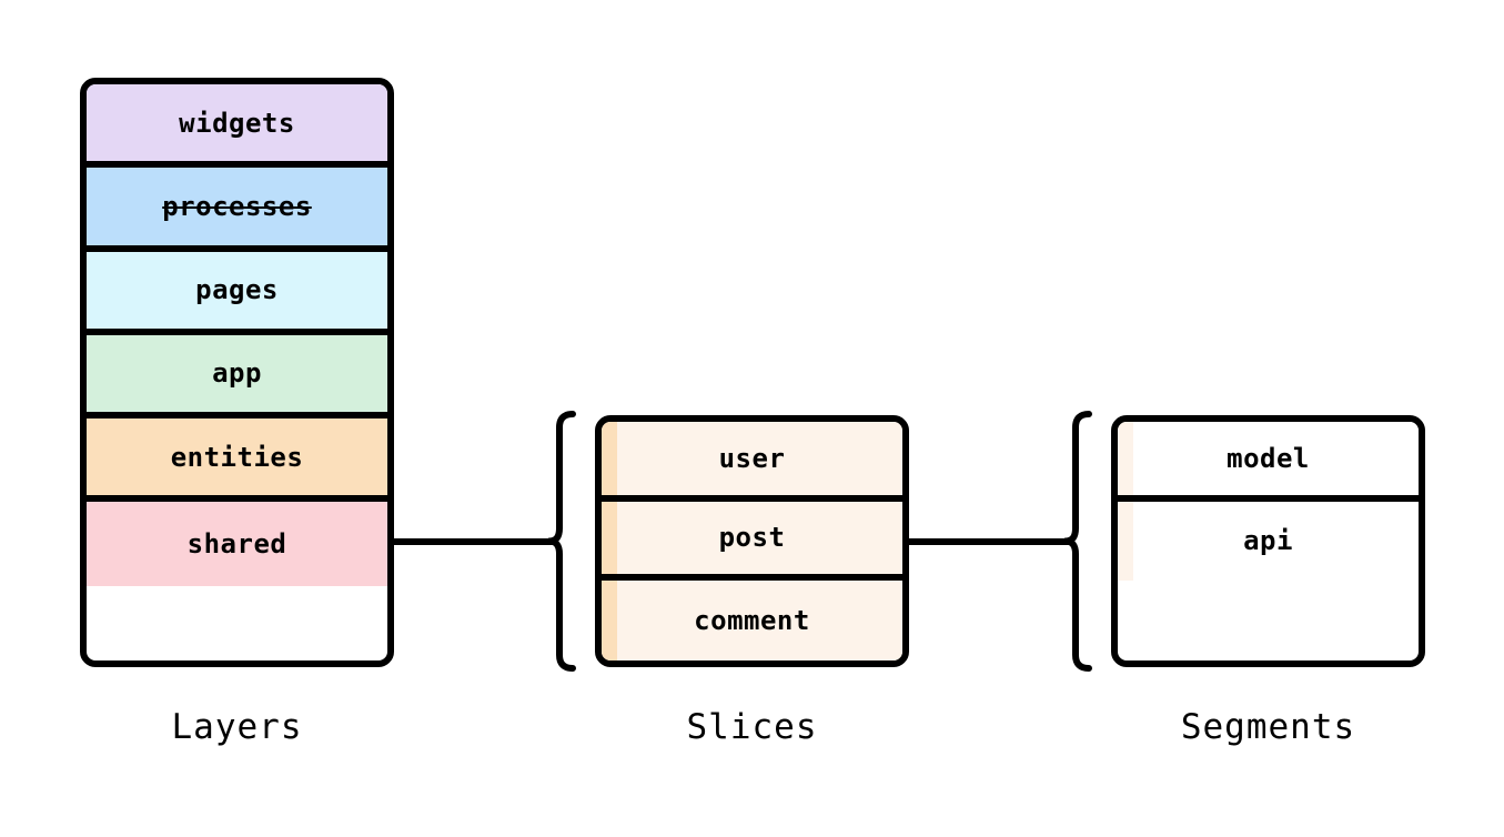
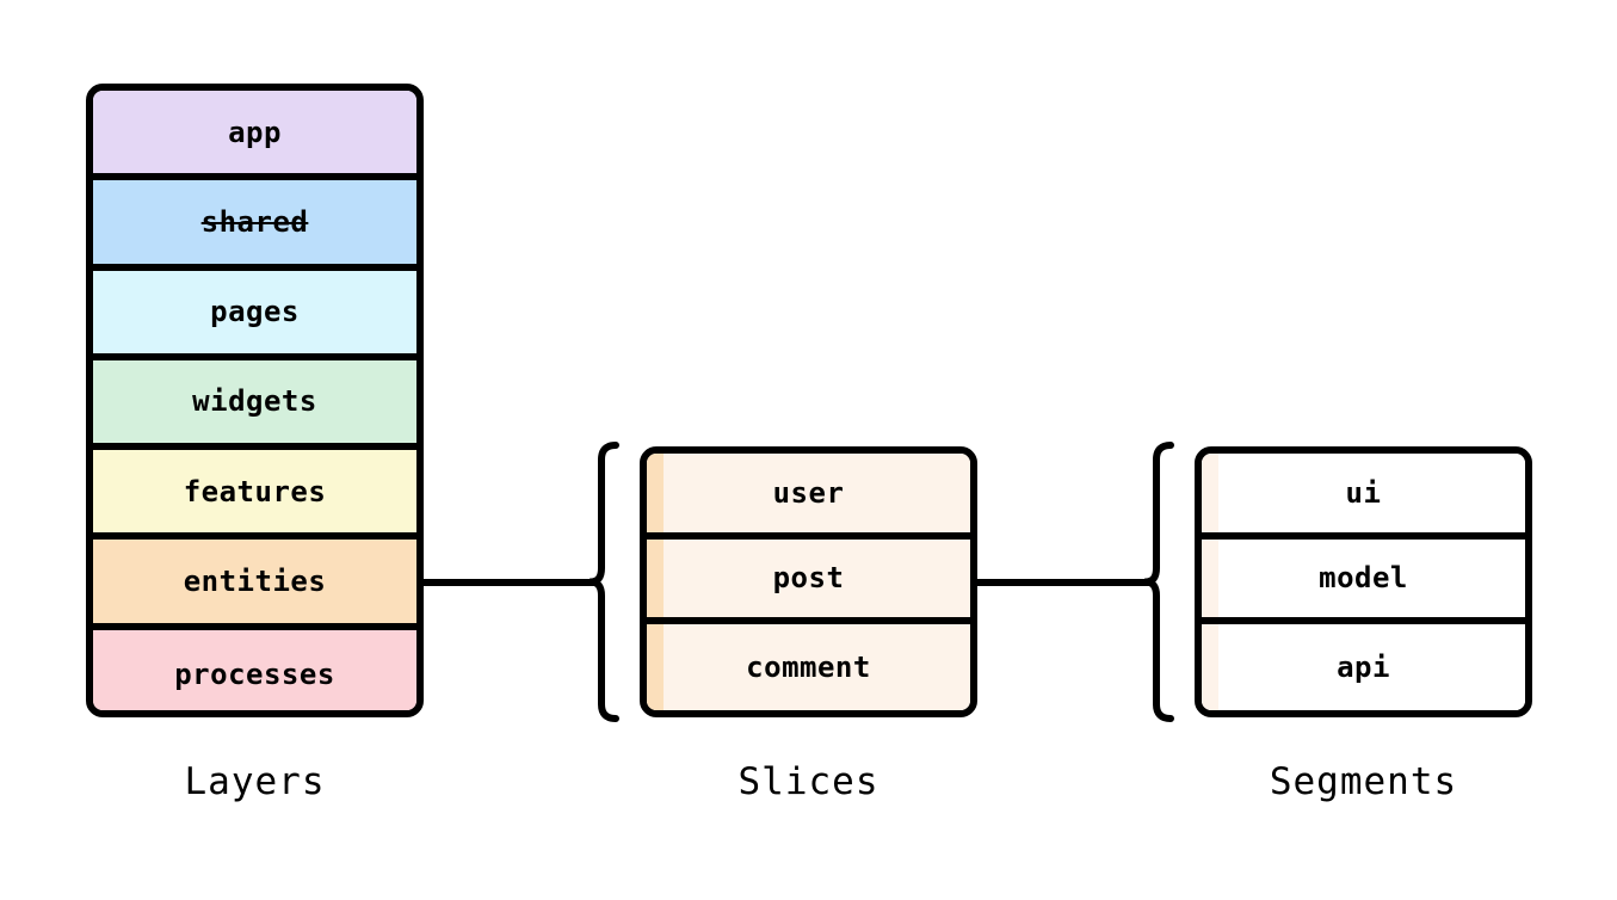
- widgets
+ app
- processes
+ shared
  pages
- app
+ widgets
+ features
  entities
- shared
+ processes
  user
  post
  comment
+ ui
  model
  api
  Layers
  Slices
  Segments
